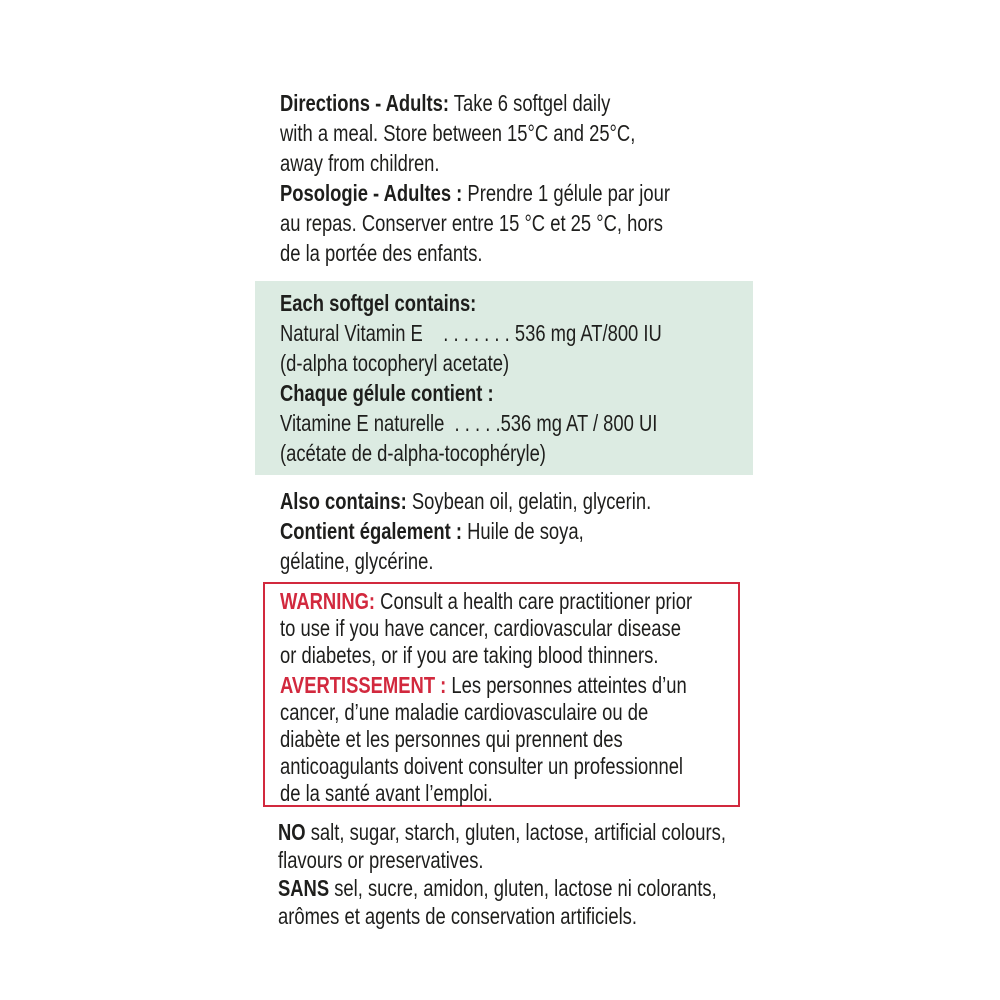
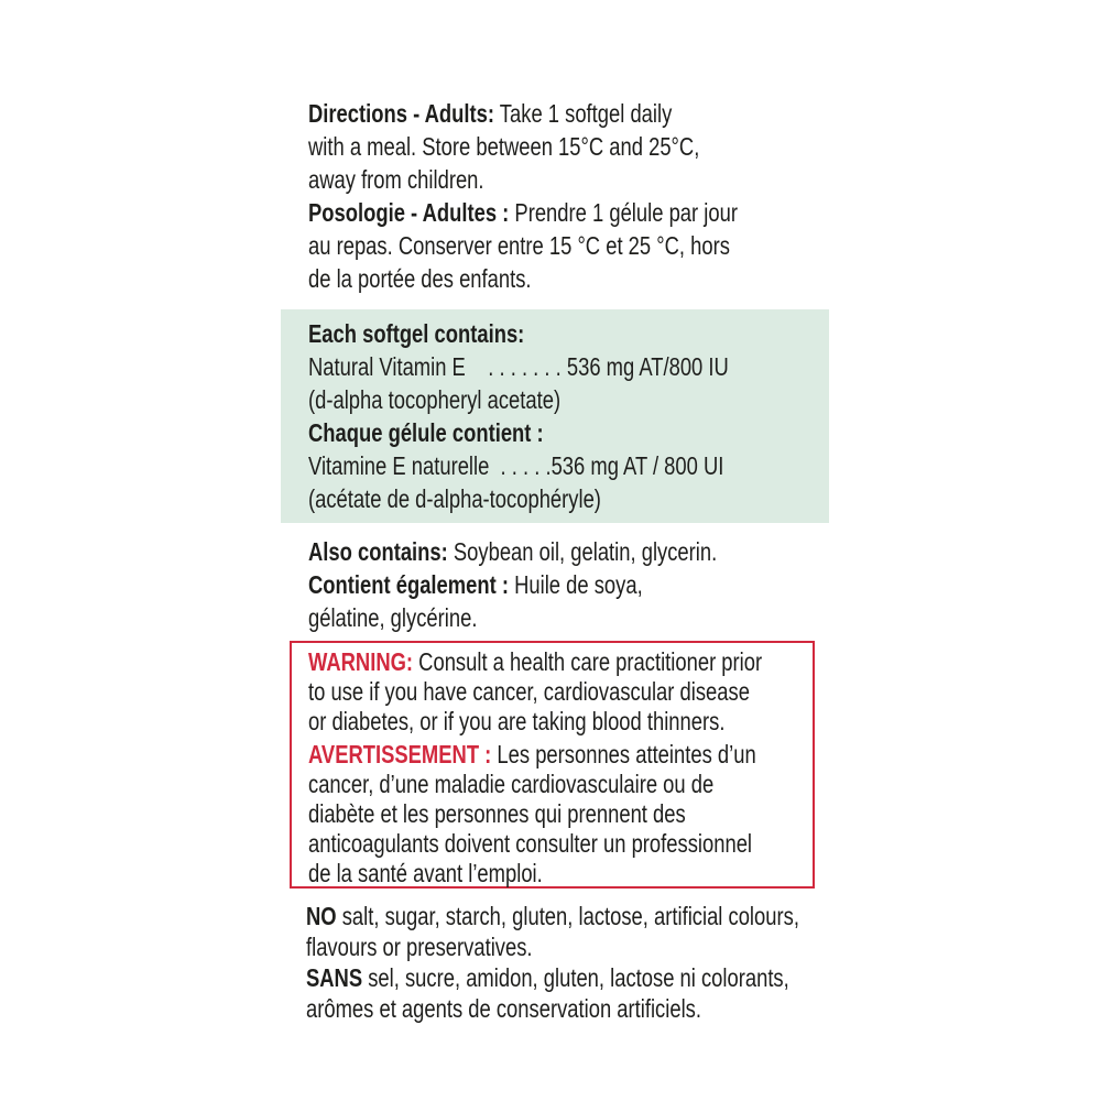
- Directions - Adults: Take 6 softgel daily
+ Directions - Adults: Take 1 softgel daily
  with a meal. Store between 15°C and 25°C,
  away from children.
  Posologie - Adultes : Prendre 1 gélule par jour
  au repas. Conserver entre 15 °C et 25 °C, hors
  de la portée des enfants.
  Each softgel contains:
  Natural Vitamin E . . . . . . . 536 mg AT/800 IU
  (d-alpha tocopheryl acetate)
  Chaque gélule contient :
  Vitamine E naturelle . . . . .536 mg AT / 800 UI
  (acétate de d-alpha-tocophéryle)
  Also contains: Soybean oil, gelatin, glycerin.
  Contient également : Huile de soya,
  gélatine, glycérine.
  WARNING: Consult a health care practitioner prior
  to use if you have cancer, cardiovascular disease
  or diabetes, or if you are taking blood thinners.
  AVERTISSEMENT : Les personnes atteintes d’un
  cancer, d’une maladie cardiovasculaire ou de
  diabète et les personnes qui prennent des
  anticoagulants doivent consulter un professionnel
  de la santé avant l’emploi.
  NO salt, sugar, starch, gluten, lactose, artificial colours,
  flavours or preservatives.
  SANS sel, sucre, amidon, gluten, lactose ni colorants,
  arômes et agents de conservation artificiels.
